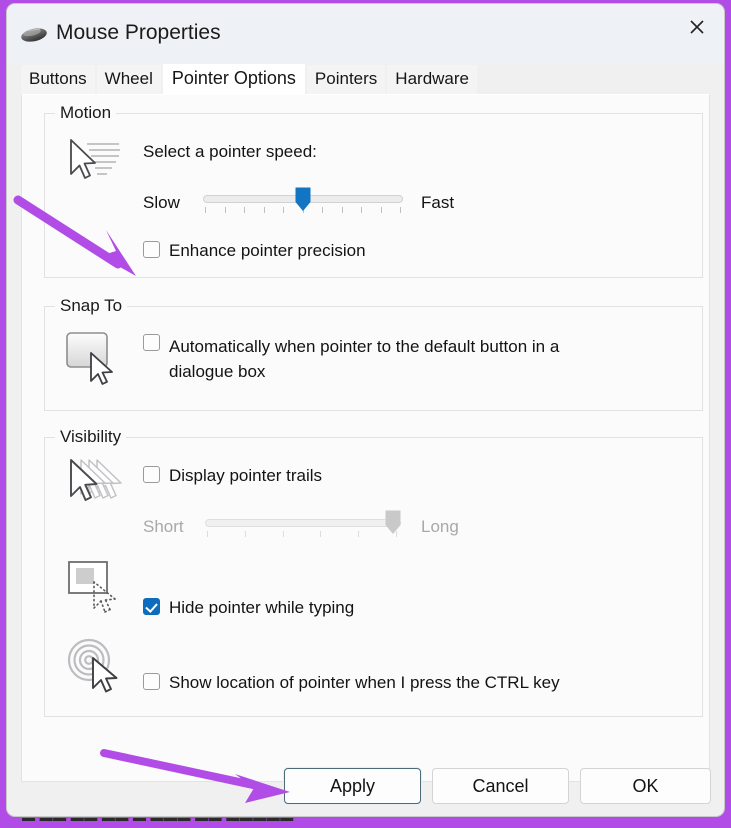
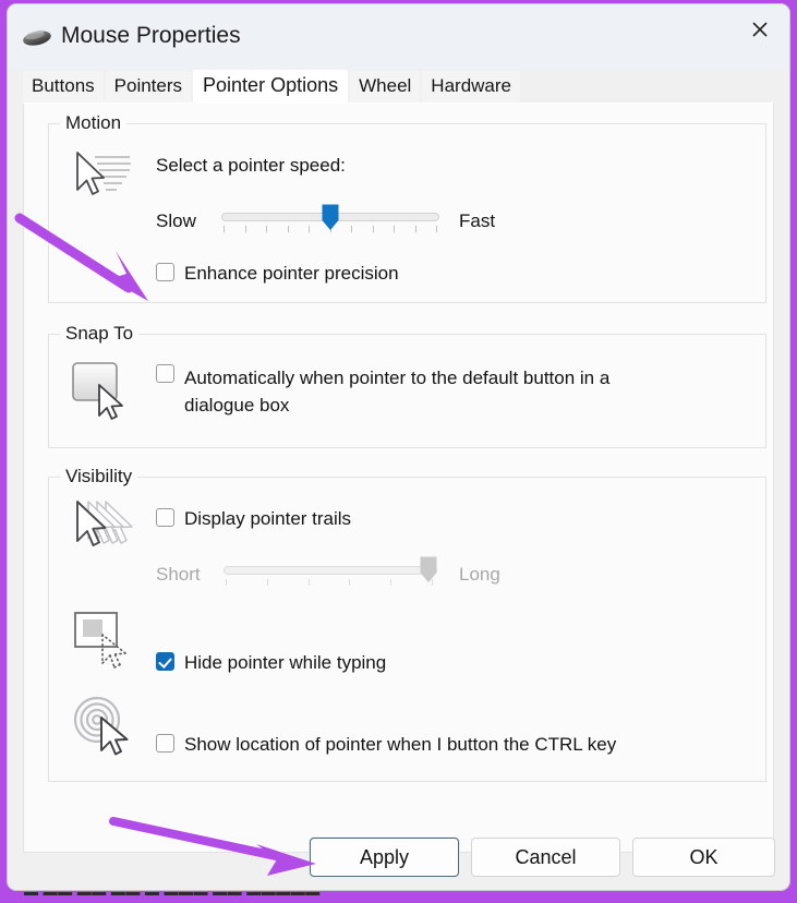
  Mouse Properties
  Buttons
- Wheel
+ Pointers
  Pointer Options
- Pointers
+ Wheel
  Hardware
  Motion
  Select a pointer speed:
  Slow
  Fast
  Enhance pointer precision
  Snap To
  Automatically when pointer to the default button in a
  dialogue box
  Visibility
  Display pointer trails
  Short
  Long
  Hide pointer while typing
- Show location of pointer when I press the CTRL key
+ Show location of pointer when I button the CTRL key
  Apply
  Cancel
  OK
